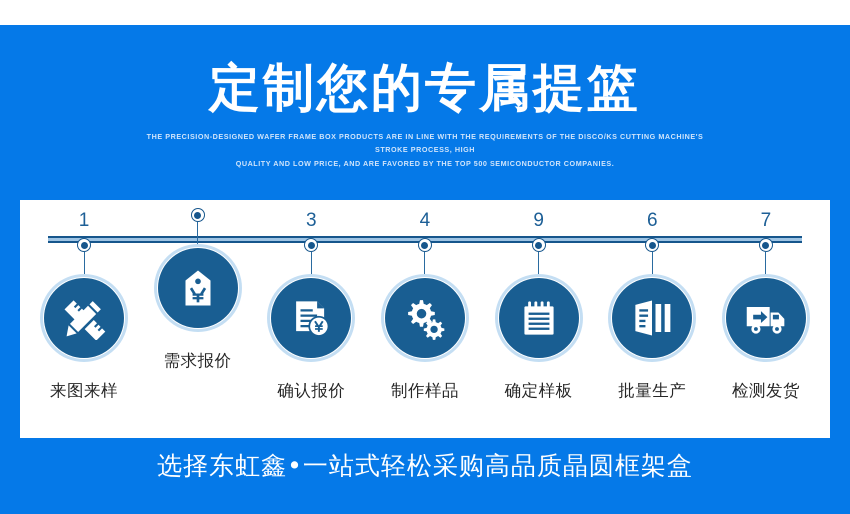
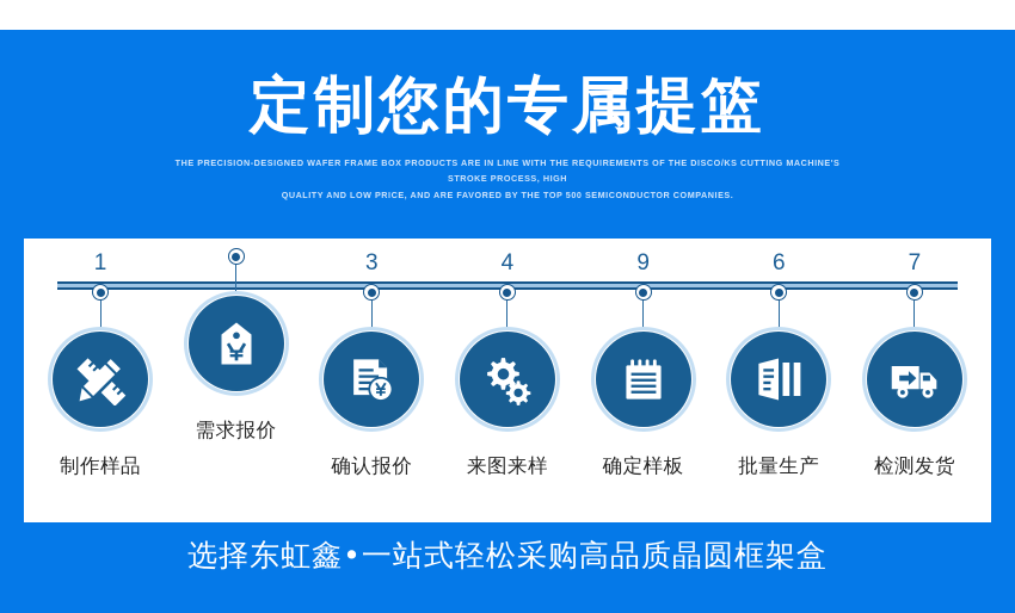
  定制您的专属提篮
  THE PRECISION-DESIGNED WAFER FRAME BOX PRODUCTS ARE IN LINE WITH THE REQUIREMENTS OF THE DISCO/KS CUTTING MACHINE'S STROKE PROCESS, HIGH
  QUALITY AND LOW PRICE, AND ARE FAVORED BY THE TOP 500 SEMICONDUCTOR COMPANIES.
  1
- 来图来样
+ 制作样品
  需求报价
  3
  确认报价
  4
- 制作样品
+ 来图来样
  9
  确定样板
  6
  批量生产
  7
  检测发货
  选择东虹鑫•一站式轻松采购高品质晶圆框架盒
